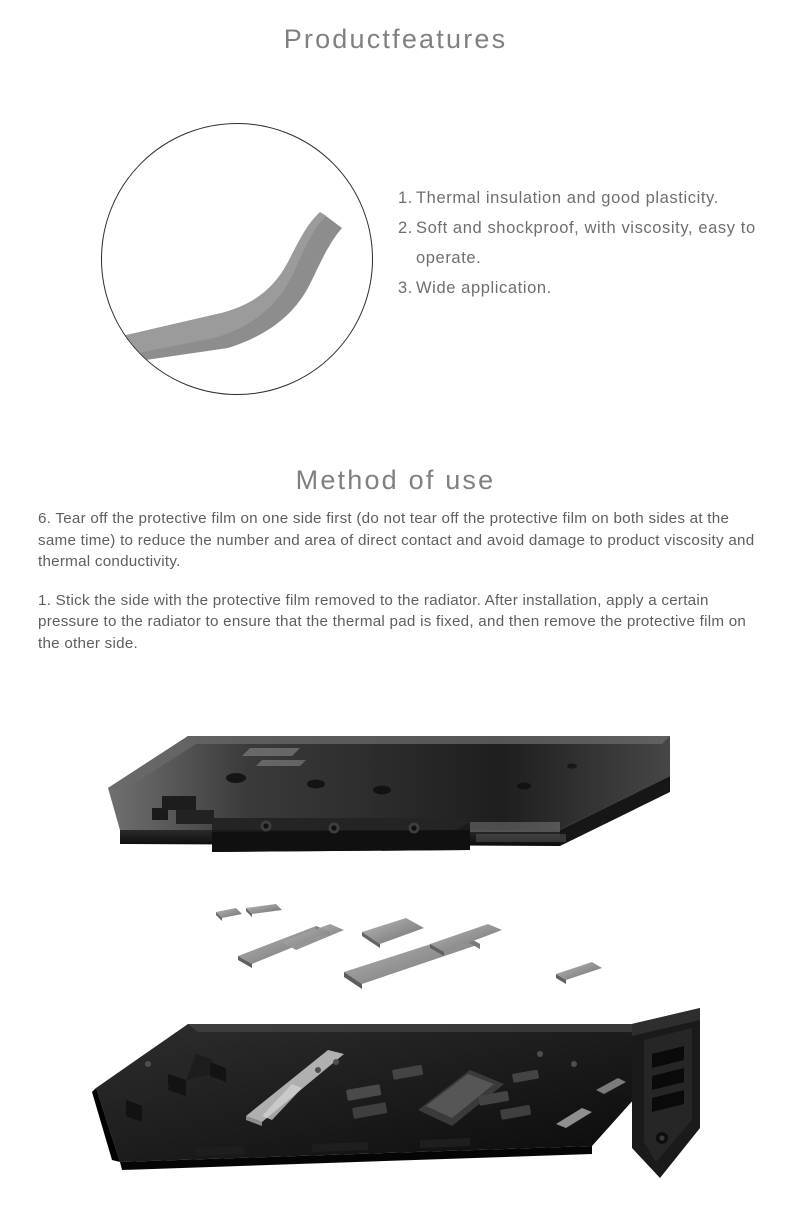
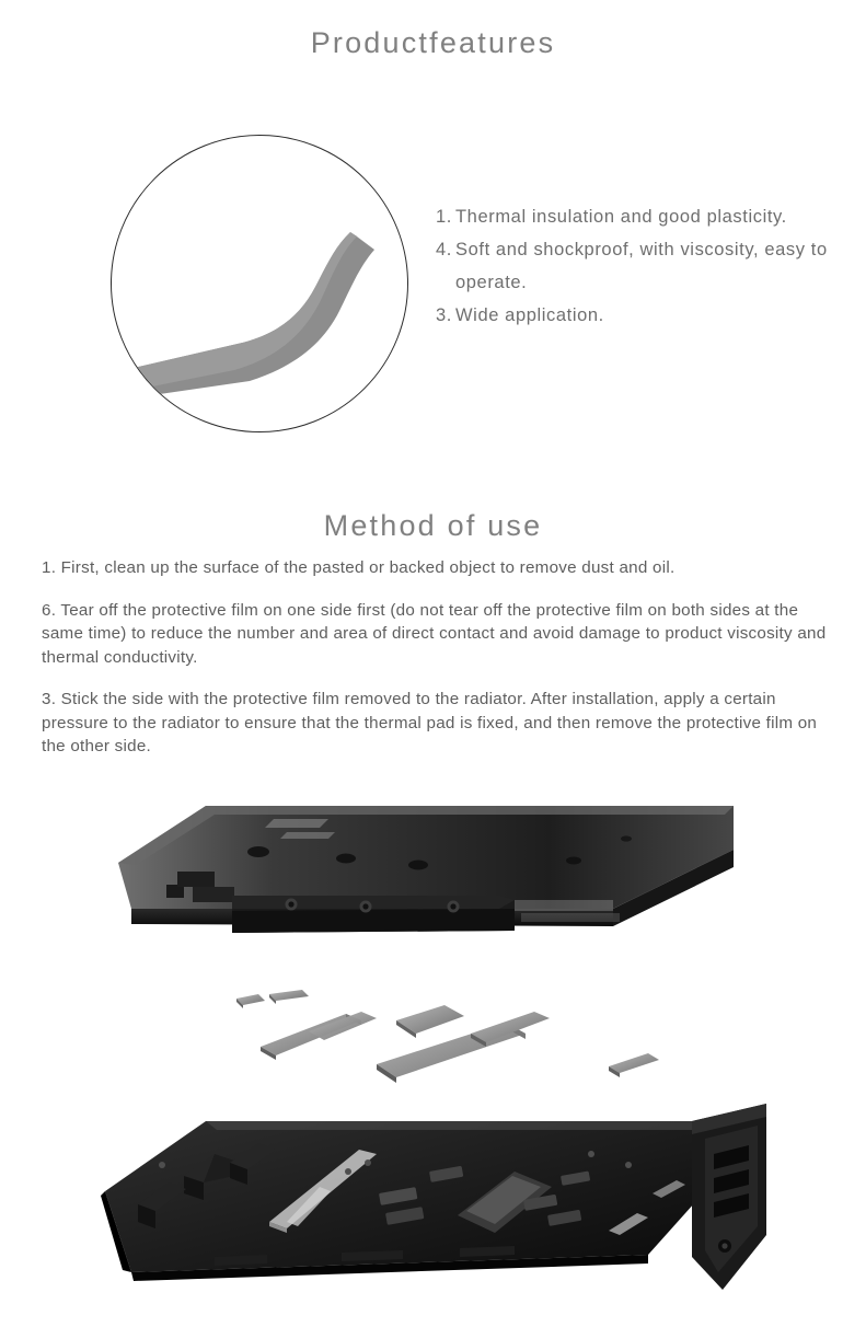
  Productfeatures
  1. Thermal insulation and good plasticity.
- 2. Soft and shockproof, with viscosity, easy to operate.
+ 4. Soft and shockproof, with viscosity, easy to operate.
  3. Wide application.
  Method of use
+ 1. First, clean up the surface of the pasted or backed object to remove dust and oil.
  6. Tear off the protective film on one side first (do not tear off the protective film on both sides at the same time) to reduce the number and area of direct contact and avoid damage to product viscosity and thermal conductivity.
- 1. Stick the side with the protective film removed to the radiator. After installation, apply a certain pressure to the radiator to ensure that the thermal pad is fixed, and then remove the protective film on the other side.
+ 3. Stick the side with the protective film removed to the radiator. After installation, apply a certain pressure to the radiator to ensure that the thermal pad is fixed, and then remove the protective film on the other side.
